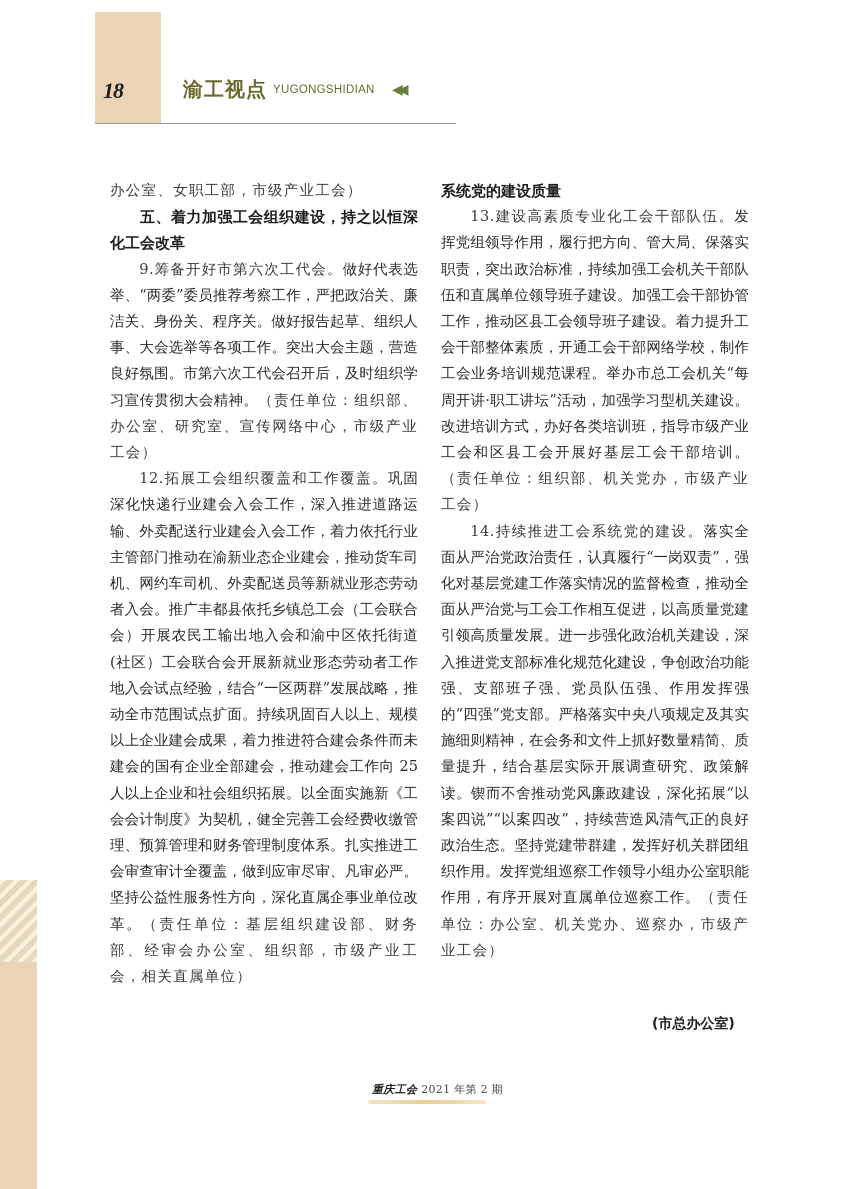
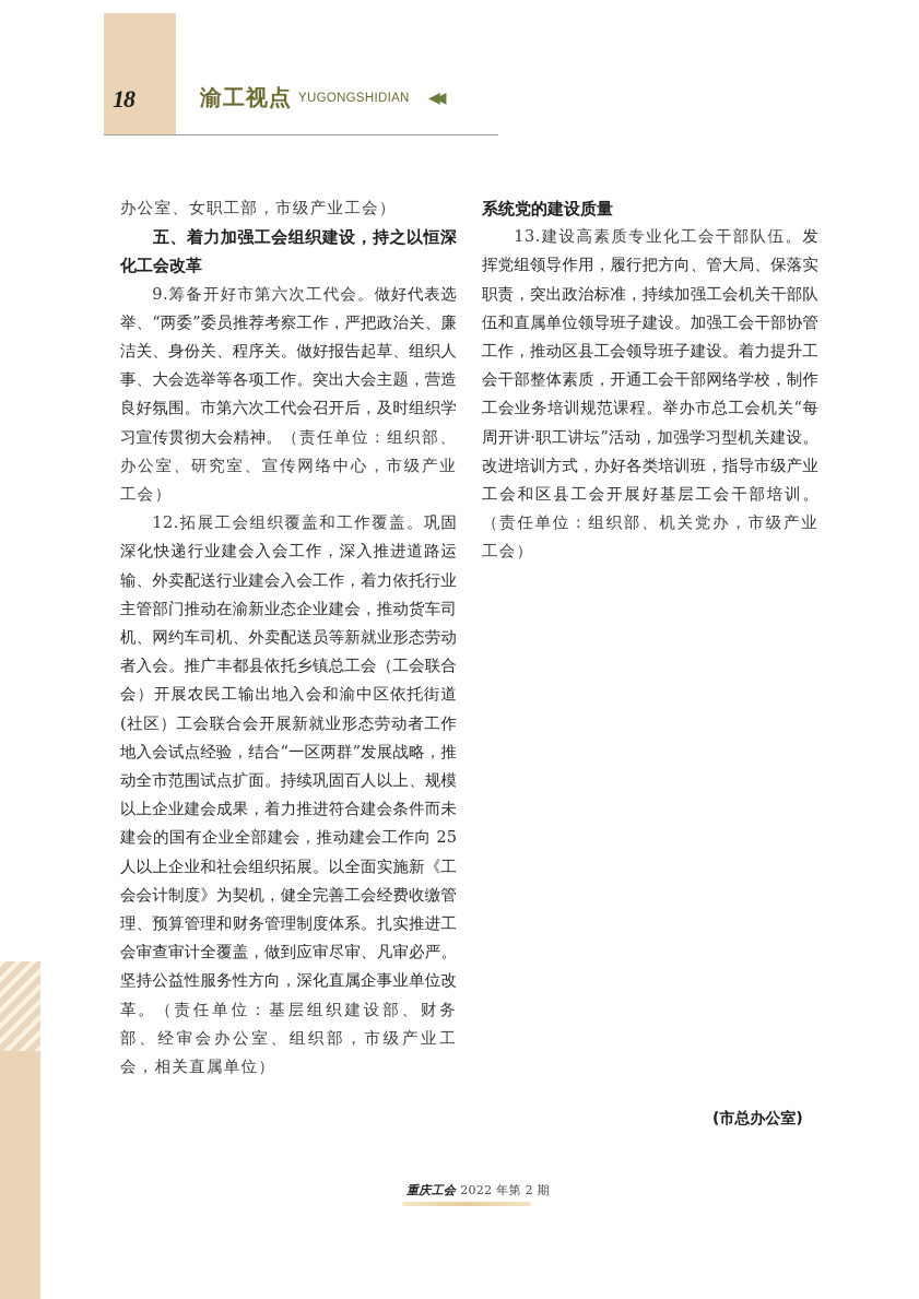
  18
  渝工视点
  YUGONGSHIDIAN
  ◀◀
  办公室、女职工部，市级产业工会）
  五、着力加强工会组织建设，持之以恒深化工会改革
  9.筹备开好市第六次工代会。做好代表选举、“两委”委员推荐考察工作，严把政治关、廉洁关、身份关、程序关。做好报告起草、组织人事、大会选举等各项工作。突出大会主题，营造良好氛围。市第六次工代会召开后，及时组织学习宣传贯彻大会精神。（责任单位：组织部、办公室、研究室、宣传网络中心，市级产业工会）
  12.拓展工会组织覆盖和工作覆盖。巩固深化快递行业建会入会工作，深入推进道路运输、外卖配送行业建会入会工作，着力依托行业主管部门推动在渝新业态企业建会，推动货车司机、网约车司机、外卖配送员等新就业形态劳动者入会。推广丰都县依托乡镇总工会（工会联合会）开展农民工输出地入会和渝中区依托街道(社区）工会联合会开展新就业形态劳动者工作地入会试点经验，结合“一区两群”发展战略，推动全市范围试点扩面。持续巩固百人以上、规模以上企业建会成果，着力推进符合建会条件而未建会的国有企业全部建会，推动建会工作向 25 人以上企业和社会组织拓展。以全面实施新《工会会计制度》为契机，健全完善工会经费收缴管理、预算管理和财务管理制度体系。扎实推进工会审查审计全覆盖，做到应审尽审、凡审必严。坚持公益性服务性方向，深化直属企事业单位改革。（责任单位：基层组织建设部、财务部、经审会办公室、组织部，市级产业工会，相关直属单位）
  系统党的建设质量
  13.建设高素质专业化工会干部队伍。发挥党组领导作用，履行把方向、管大局、保落实职责，突出政治标准，持续加强工会机关干部队伍和直属单位领导班子建设。加强工会干部协管工作，推动区县工会领导班子建设。着力提升工会干部整体素质，开通工会干部网络学校，制作工会业务培训规范课程。举办市总工会机关“每周开讲·职工讲坛”活动，加强学习型机关建设。改进培训方式，办好各类培训班，指导市级产业工会和区县工会开展好基层工会干部培训。（责任单位：组织部、机关党办，市级产业工会）
- 14.持续推进工会系统党的建设。落实全面从严治党政治责任，认真履行“一岗双责”，强化对基层党建工作落实情况的监督检查，推动全面从严治党与工会工作相互促进，以高质量党建引领高质量发展。进一步强化政治机关建设，深入推进党支部标准化规范化建设，争创政治功能强、支部班子强、党员队伍强、作用发挥强的“四强”党支部。严格落实中央八项规定及其实施细则精神，在会务和文件上抓好数量精简、质量提升，结合基层实际开展调查研究、政策解读。锲而不舍推动党风廉政建设，深化拓展“以案四说”“以案四改”，持续营造风清气正的良好政治生态。坚持党建带群建，发挥好机关群团组织作用。发挥党组巡察工作领导小组办公室职能作用，有序开展对直属单位巡察工作。（责任单位：办公室、机关党办、巡察办，市级产业工会）
  (市总办公室)
- 重庆工会 2021 年第 2 期
+ 重庆工会 2022 年第 2 期
